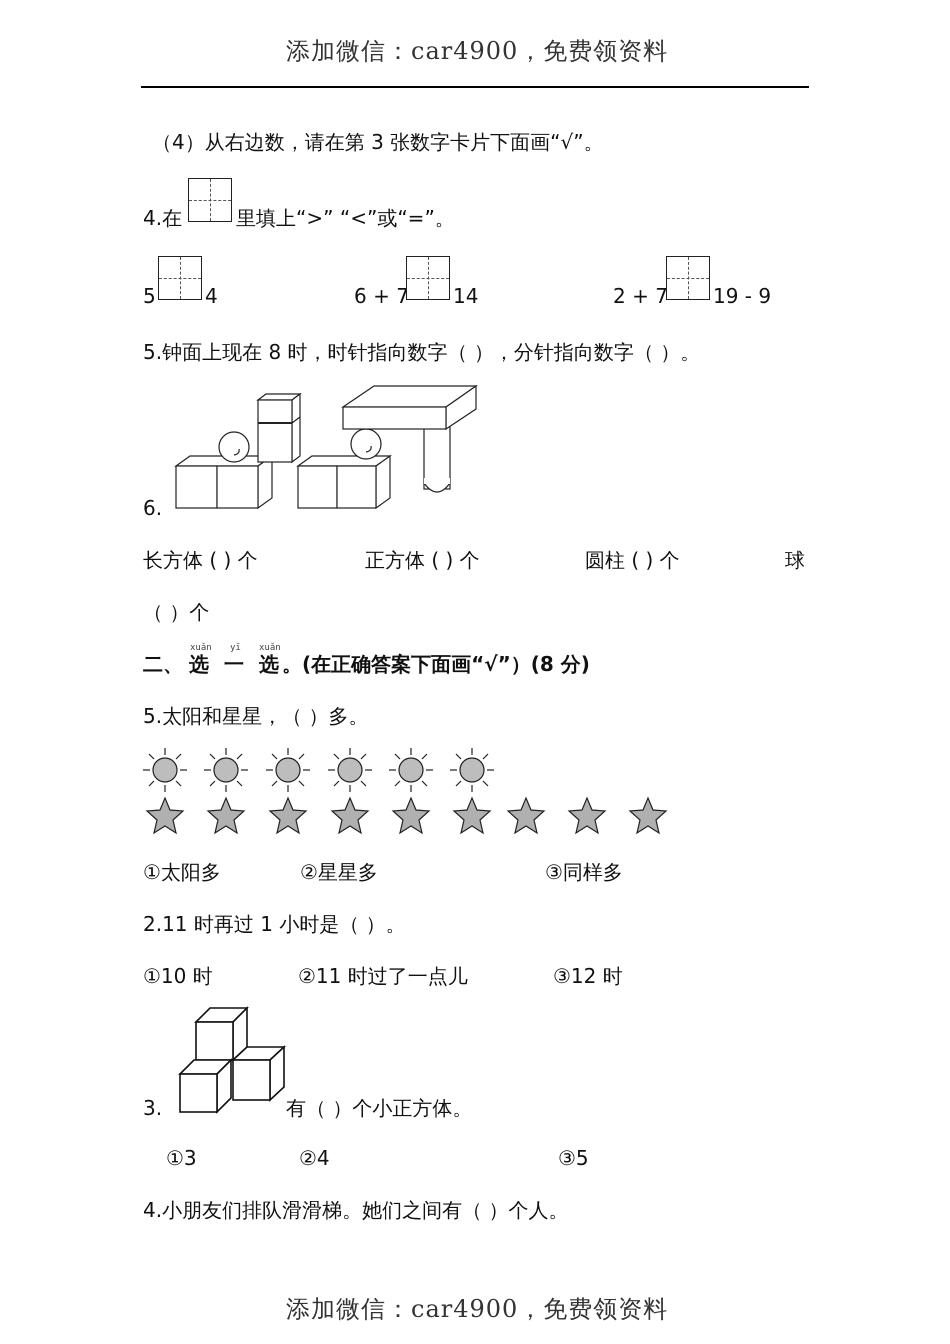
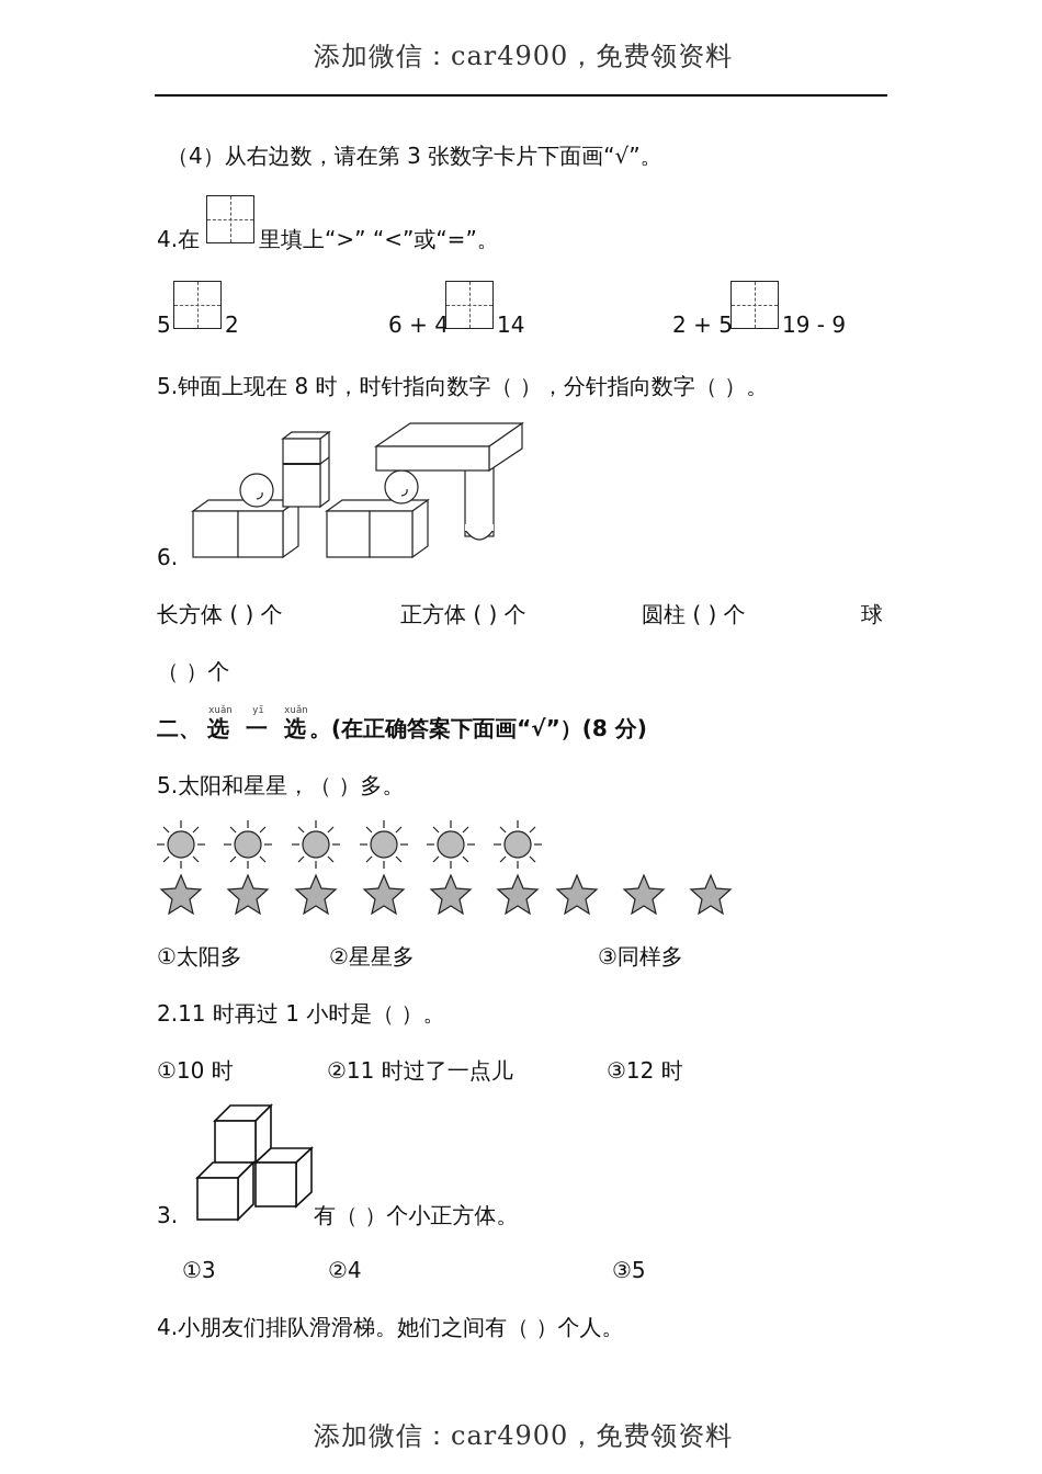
  添加微信：car4900，免费领资料
  （4）从右边数，请在第 3 张数字卡片下面画“√”。
  4.在
  里填上“>” “<”或“=”。
  5
- 4
+ 2
- 6 + 7
+ 6 + 4
  14
- 2 + 7
+ 2 + 5
  19 - 9
  5.钟面上现在 8 时，时针指向数字（ ），分针指向数字（ ）。
  6.
  长方体 ( ) 个
  正方体 ( ) 个
  圆柱 ( ) 个
  球
  （ ）个
  xuǎn
  yī
  xuǎn
  二、
  选
  一
  选
  。(在正确答案下面画“√”）(8 分)
  5.太阳和星星，（ ）多。
  ①太阳多
  ②星星多
  ③同样多
  2.11 时再过 1 小时是（ ）。
  ①10 时
  ②11 时过了一点儿
  ③12 时
  3.
  有（ ）个小正方体。
  ①3
  ②4
  ③5
  4.小朋友们排队滑滑梯。她们之间有（ ）个人。
  添加微信：car4900，免费领资料
